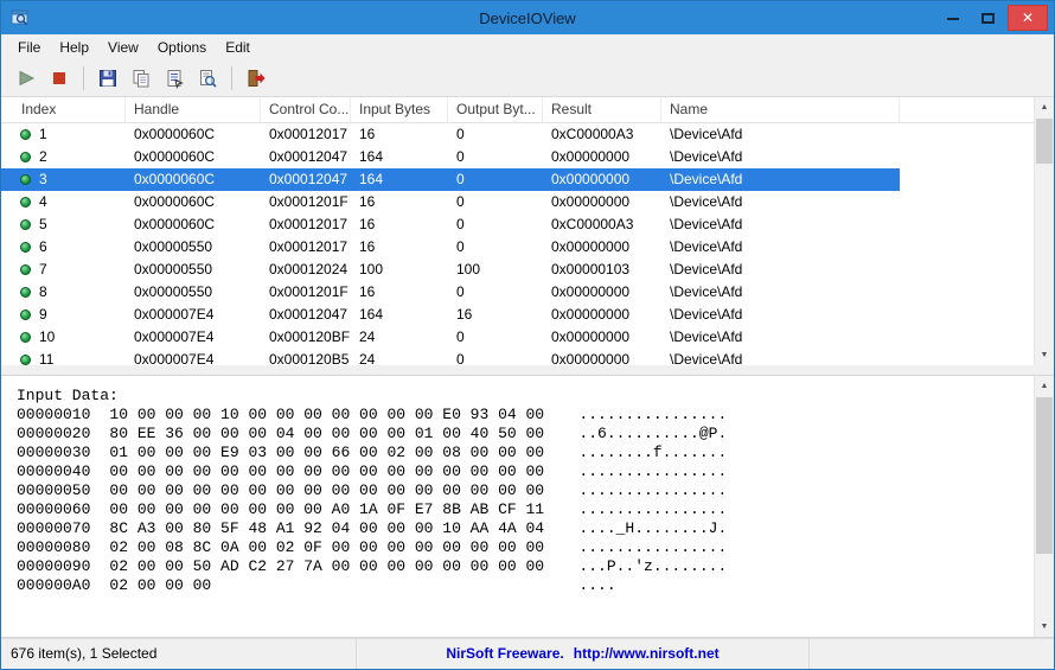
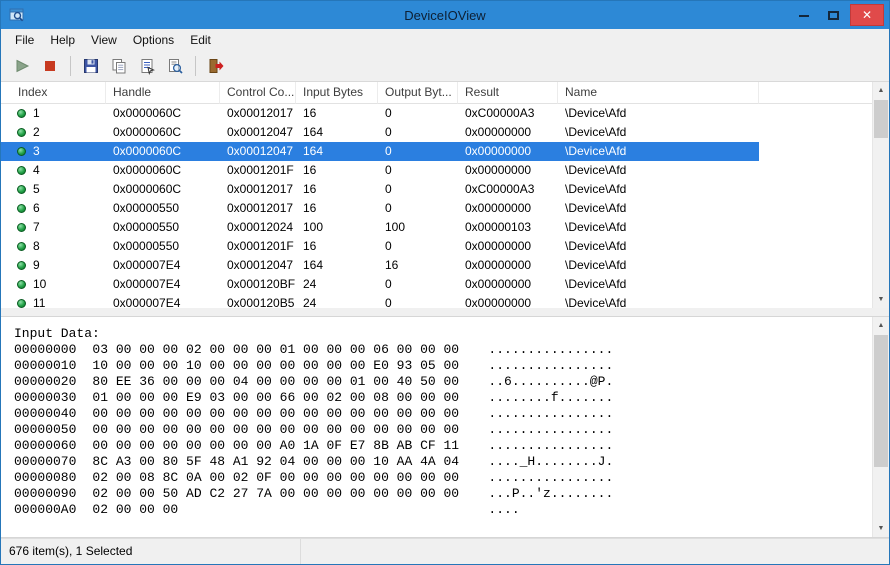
  DeviceIOView
  ✕
  File
  Help
  View
  Options
  Edit
  Index
  Handle
  Control Co...
  Input Bytes
  Output Byt...
  Result
  Name
  1
  0x0000060C
  0x00012017
  16
  0
  0xC00000A3
  \Device\Afd
  2
  0x0000060C
  0x00012047
  164
  0
  0x00000000
  \Device\Afd
  3
  0x0000060C
  0x00012047
  164
  0
  0x00000000
  \Device\Afd
  4
  0x0000060C
  0x0001201F
  16
  0
  0x00000000
  \Device\Afd
  5
  0x0000060C
  0x00012017
  16
  0
  0xC00000A3
  \Device\Afd
  6
  0x00000550
  0x00012017
  16
  0
  0x00000000
  \Device\Afd
  7
  0x00000550
  0x00012024
  100
  100
  0x00000103
  \Device\Afd
  8
  0x00000550
  0x0001201F
  16
  0
  0x00000000
  \Device\Afd
  9
  0x000007E4
  0x00012047
  164
  16
  0x00000000
  \Device\Afd
  10
  0x000007E4
  0x000120BF
  24
  0
  0x00000000
  \Device\Afd
  11
  0x000007E4
  0x000120B5
  24
  0
  0x00000000
  \Device\Afd
  Input Data:
+ 00000000 03 00 00 00 02 00 00 00 01 00 00 00 06 00 00 00 ................
- 00000010 10 00 00 00 10 00 00 00 00 00 00 00 E0 93 04 00 ................
+ 00000010 10 00 00 00 10 00 00 00 00 00 00 00 E0 93 05 00 ................
  00000020 80 EE 36 00 00 00 04 00 00 00 00 01 00 40 50 00 ..6..........@P.
  00000030 01 00 00 00 E9 03 00 00 66 00 02 00 08 00 00 00 ........f.......
  00000040 00 00 00 00 00 00 00 00 00 00 00 00 00 00 00 00 ................
  00000050 00 00 00 00 00 00 00 00 00 00 00 00 00 00 00 00 ................
  00000060 00 00 00 00 00 00 00 00 A0 1A 0F E7 8B AB CF 11 ................
  00000070 8C A3 00 80 5F 48 A1 92 04 00 00 00 10 AA 4A 04 ...._H........J.
  00000080 02 00 08 8C 0A 00 02 0F 00 00 00 00 00 00 00 00 ................
  00000090 02 00 00 50 AD C2 27 7A 00 00 00 00 00 00 00 00 ...P..'z........
  000000A0 02 00 00 00 ....
  676 item(s), 1 Selected
- NirSoft Freeware. http://www.nirsoft.net
